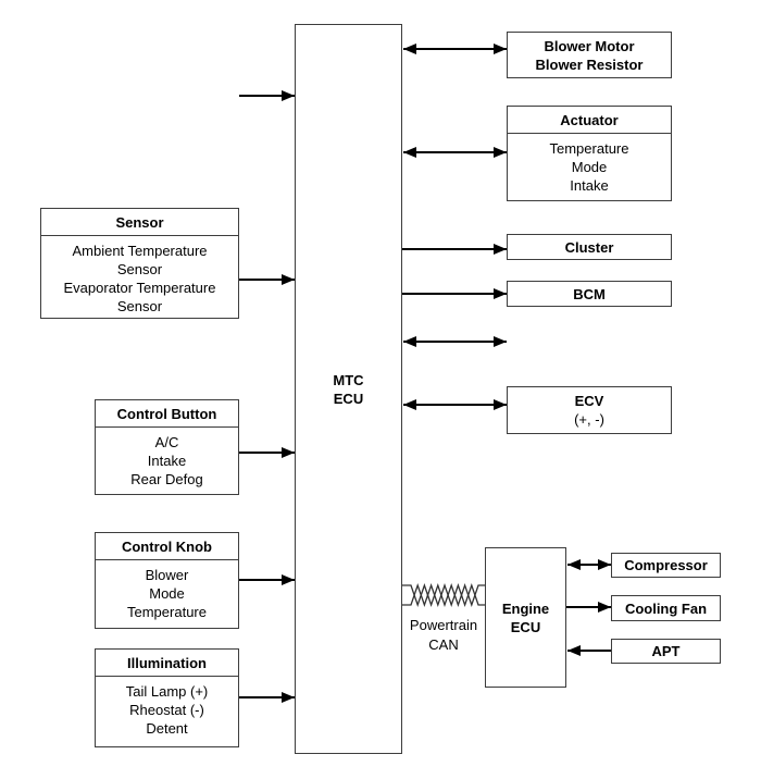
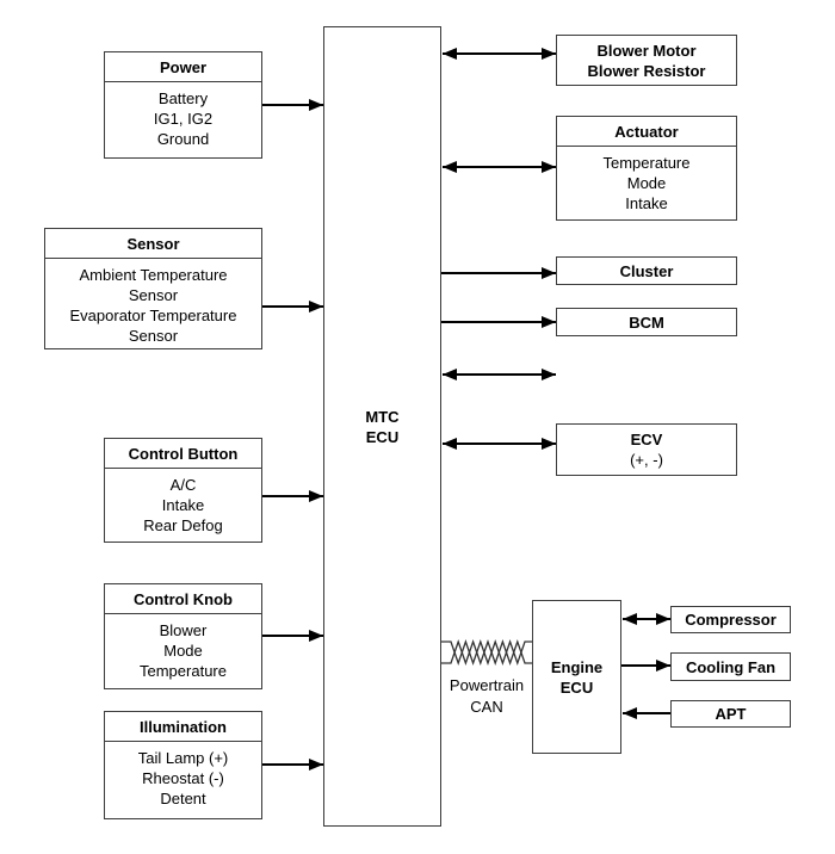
  MTC
  ECU
+ Power
+ Battery
+ IG1, IG2
+ Ground
  Sensor
  Ambient Temperature
  Sensor
  Evaporator Temperature
  Sensor
  Control Button
  A/C
  Intake
  Rear Defog
  Control Knob
  Blower
  Mode
  Temperature
  Illumination
  Tail Lamp (+)
  Rheostat (-)
  Detent
  Blower Motor
  Blower Resistor
  Actuator
  Temperature
  Mode
  Intake
  Cluster
  BCM
  ECV
  (+, -)
  Engine
  ECU
  Powertrain
  CAN
  Compressor
  Cooling Fan
  APT
